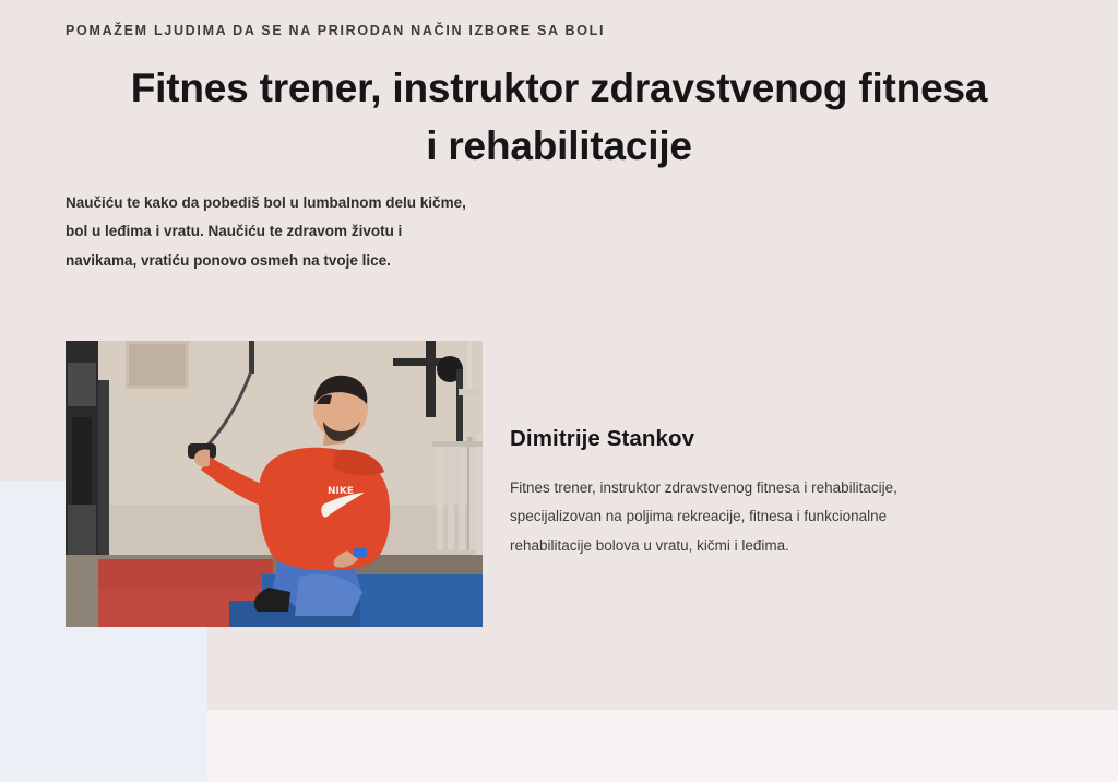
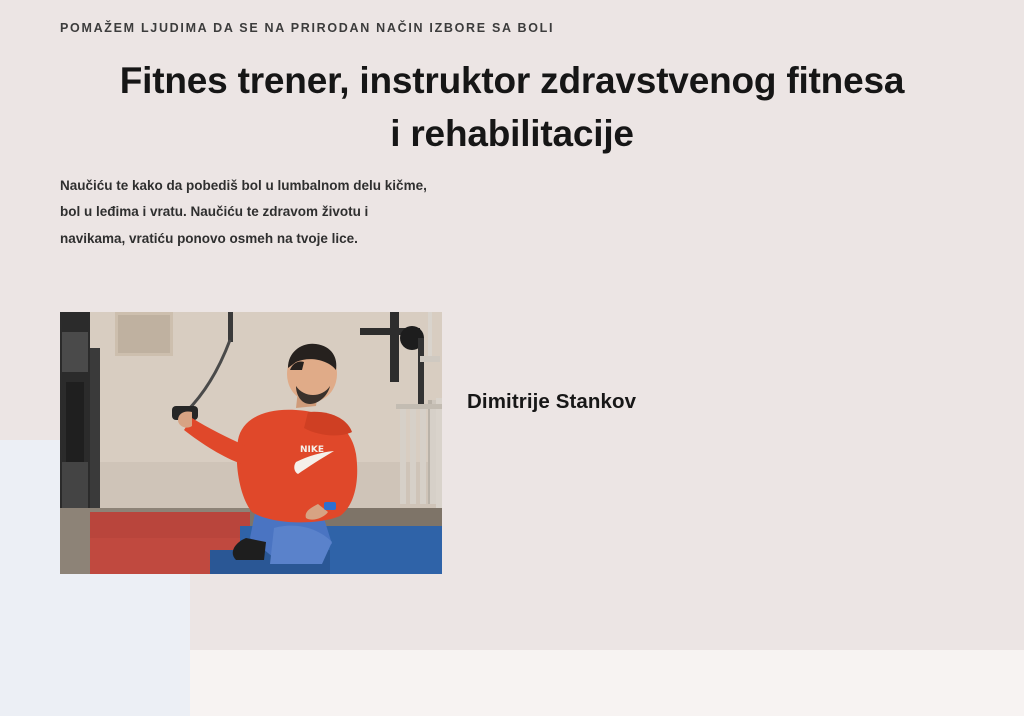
  POMAŽEM LJUDIMA DA SE NA PRIRODAN NAČIN IZBORE SA BOLI
  Fitnes trener, instruktor zdravstvenog fitnesa i rehabilitacije
  Naučiću te kako da pobediš bol u lumbalnom delu kičme, bol u leđima i vratu. Naučiću te zdravom životu i navikama, vratiću ponovo osmeh na tvoje lice.
  NIKE
  Dimitrije Stankov
- Fitnes trener, instruktor zdravstvenog fitnesa i rehabilitacije, specijalizovan na poljima rekreacije, fitnesa i funkcionalne rehabilitacije bolova u vratu, kičmi i leđima.
